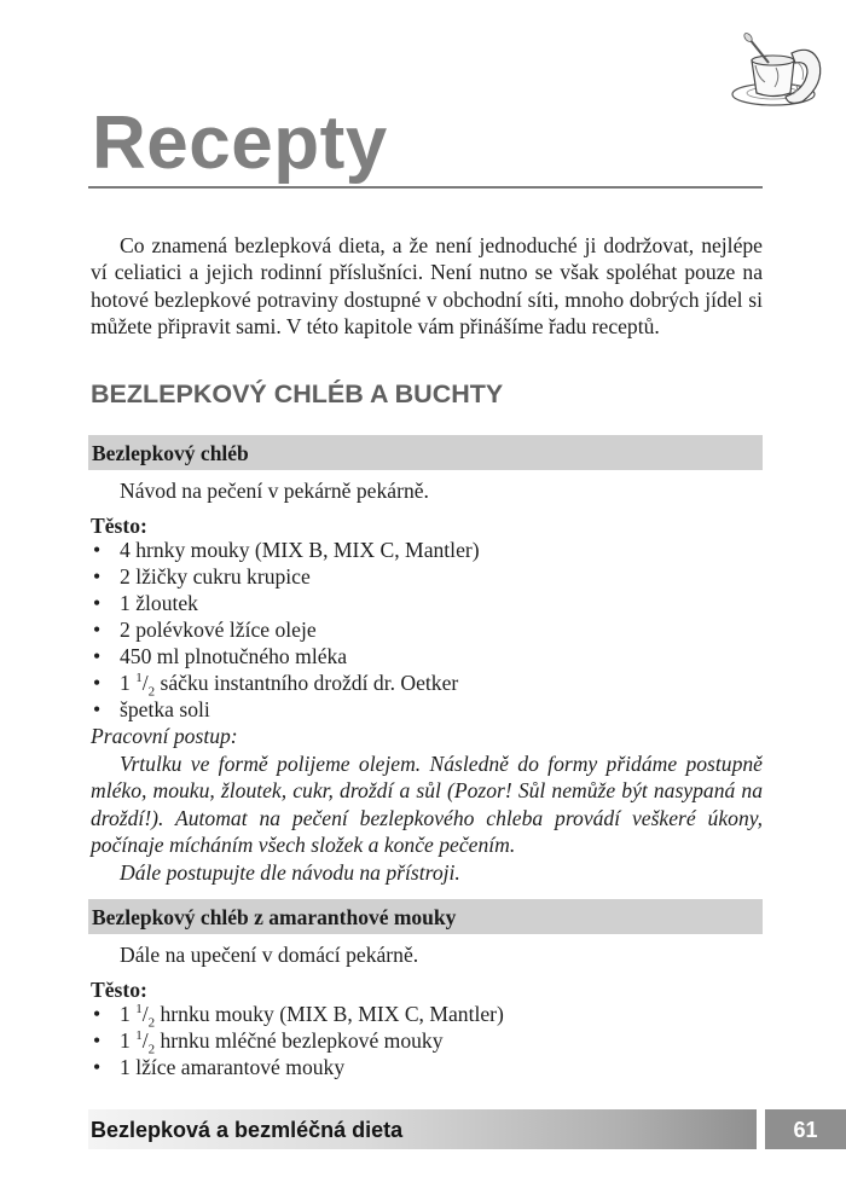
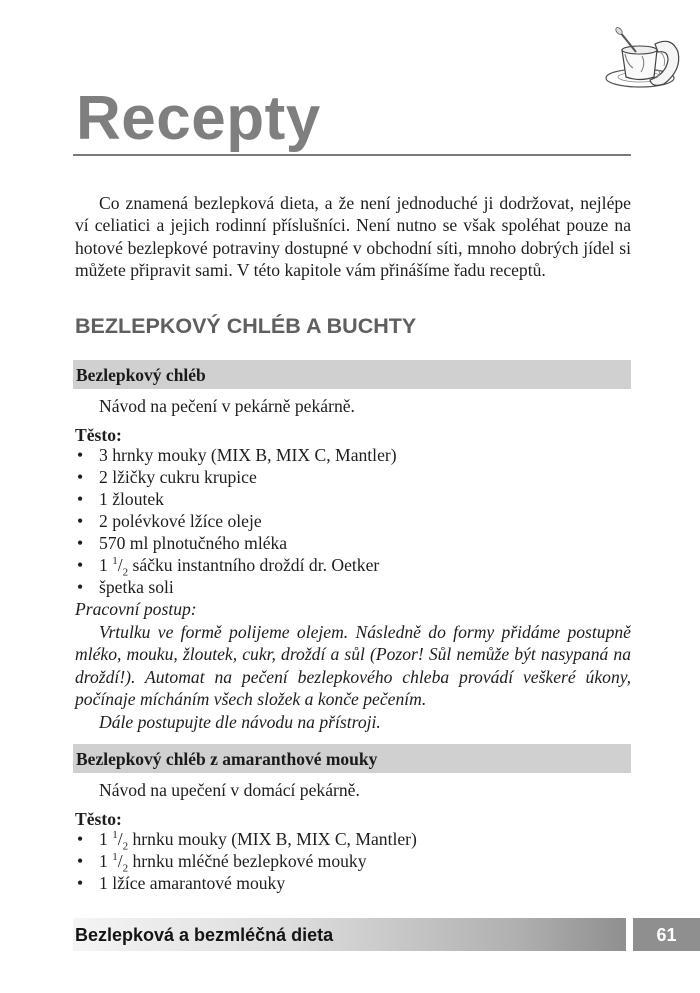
  Recepty
  Co znamená bezlepková dieta, a že není jednoduché ji dodržovat, nejlépe ví celiatici a jejich rodinní příslušníci. Není nutno se však spoléhat pouze na hotové bezlepkové potraviny dostupné v obchodní síti, mnoho dobrých jídel si můžete připravit sami. V této kapitole vám přinášíme řadu receptů.
  BEZLEPKOVÝ CHLÉB A BUCHTY
  Bezlepkový chléb
  Návod na pečení v pekárně pekárně.
  Těsto:
  •
- 4 hrnky mouky (MIX B, MIX C, Mantler)
+ 3 hrnky mouky (MIX B, MIX C, Mantler)
  •
  2 lžičky cukru krupice
  •
  1 žloutek
  •
  2 polévkové lžíce oleje
  •
- 450 ml plnotučného mléka
+ 570 ml plnotučného mléka
  •
  1 1/2 sáčku instantního droždí dr. Oetker
  •
  špetka soli
  Pracovní postup:
  Vrtulku ve formě polijeme olejem. Následně do formy přidáme postupně mléko, mouku, žloutek, cukr, droždí a sůl (Pozor! Sůl nemůže být nasypaná na droždí!). Automat na pečení bezlepkového chleba provádí veškeré úkony, počínaje mícháním všech složek a konče pečením.
  Dále postupujte dle návodu na přístroji.
  Bezlepkový chléb z amaranthové mouky
- Dále na upečení v domácí pekárně.
+ Návod na upečení v domácí pekárně.
  Těsto:
  •
  1 1/2 hrnku mouky (MIX B, MIX C, Mantler)
  •
  1 1/2 hrnku mléčné bezlepkové mouky
  •
  1 lžíce amarantové mouky
  Bezlepková a bezmléčná dieta
  61
